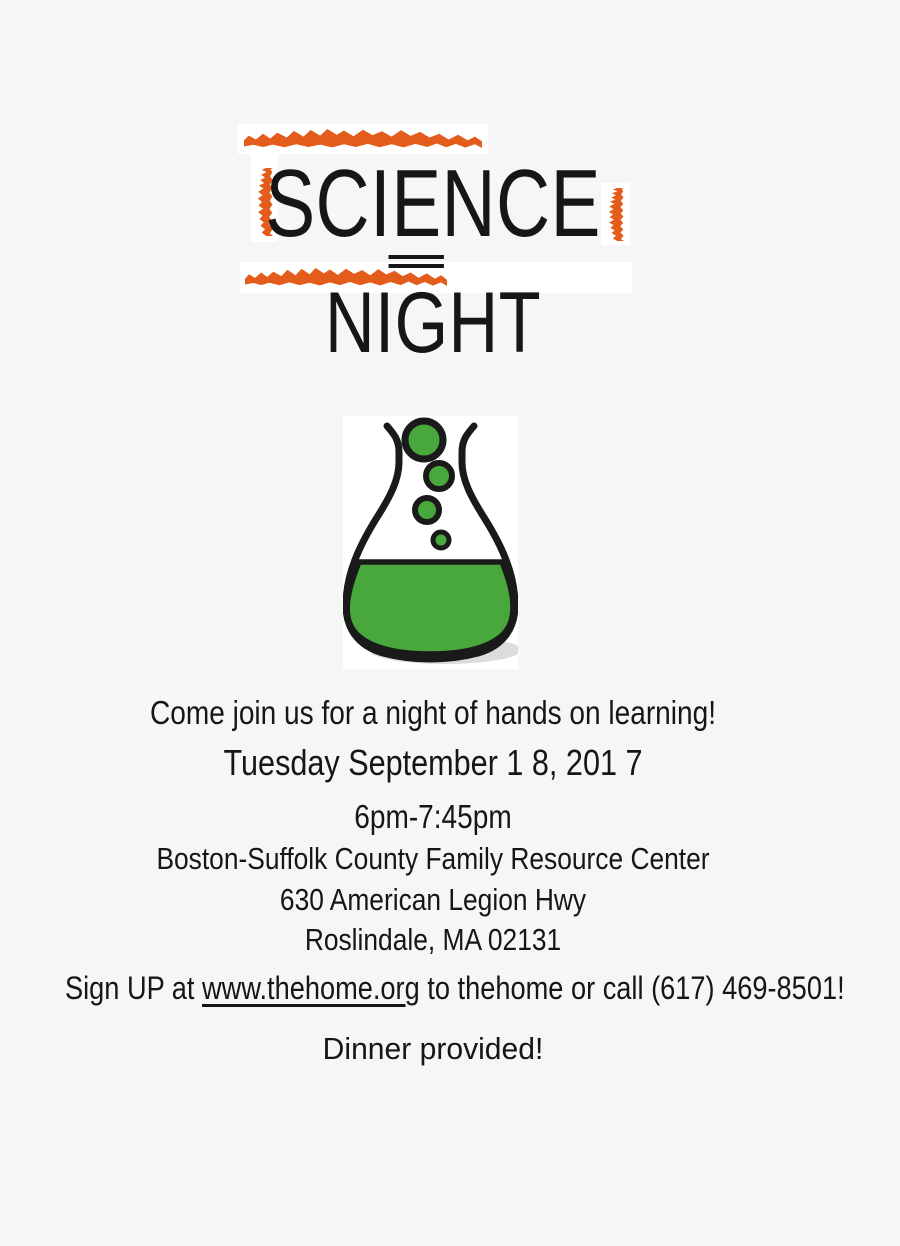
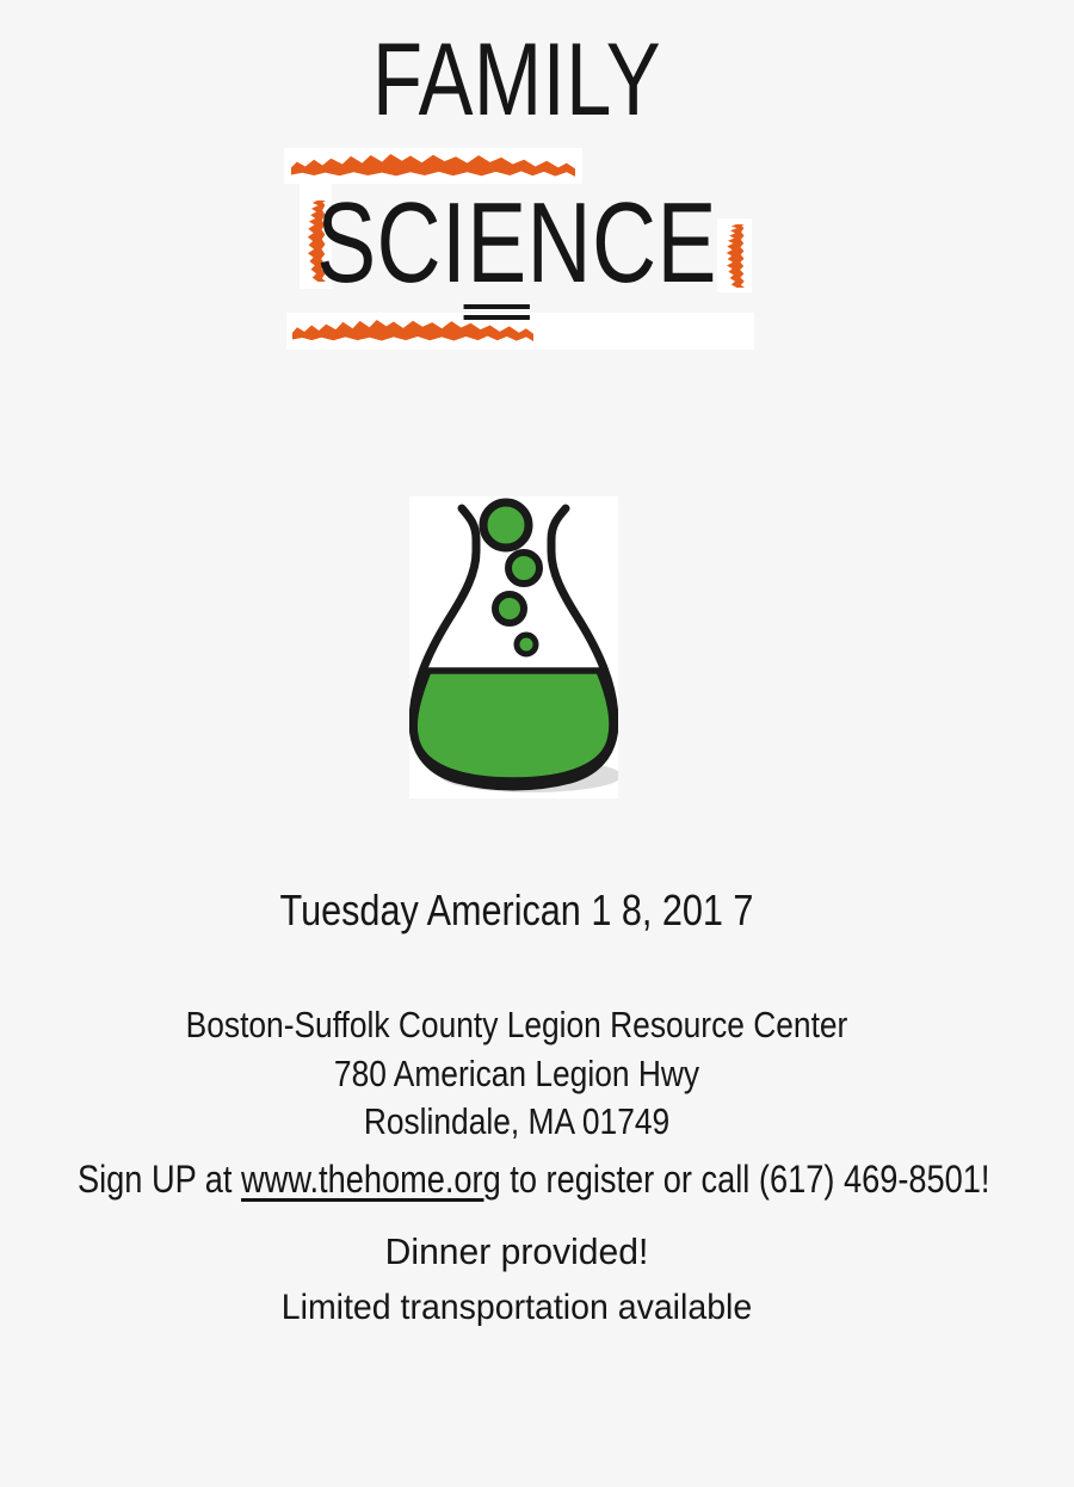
+ FAMILY
  SCIENCE
- NIGHT
- Come join us for a night of hands on learning!
- Tuesday September 1 8, 201 7
+ Tuesday American 1 8, 201 7
- 6pm-7:45pm
- Boston-Suffolk County Family Resource Center
+ Boston-Suffolk County Legion Resource Center
- 630 American Legion Hwy
+ 780 American Legion Hwy
- Roslindale, MA 02131
+ Roslindale, MA 01749
- Sign UP at www.thehome.org to thehome or call (617) 469-8501!
+ Sign UP at www.thehome.org to register or call (617) 469-8501!
  Dinner provided!
+ Limited transportation available
